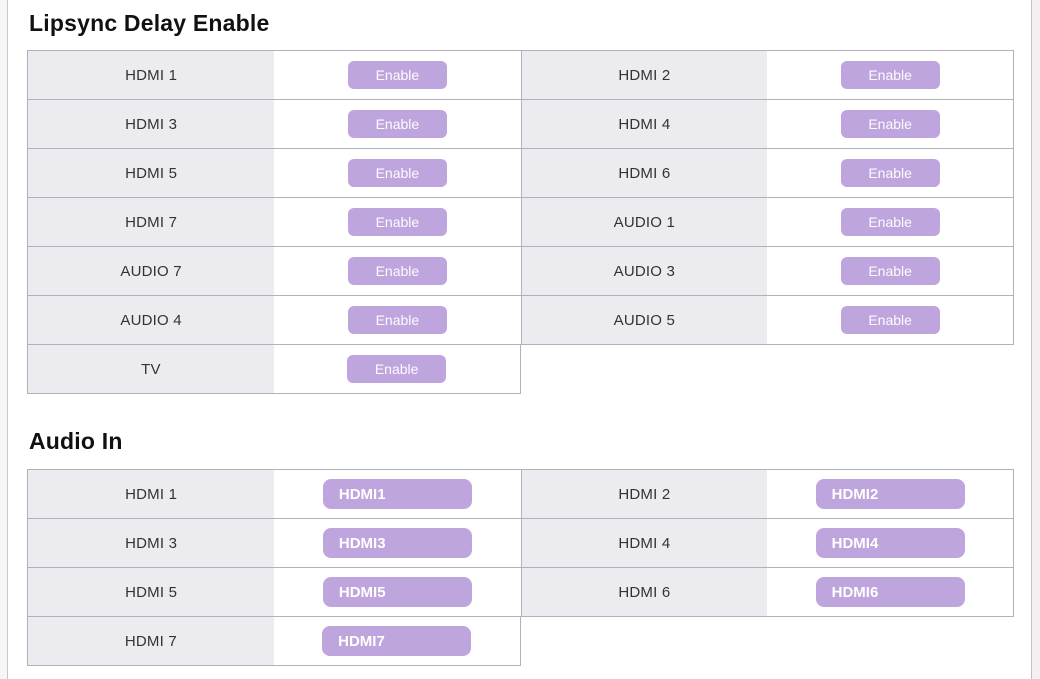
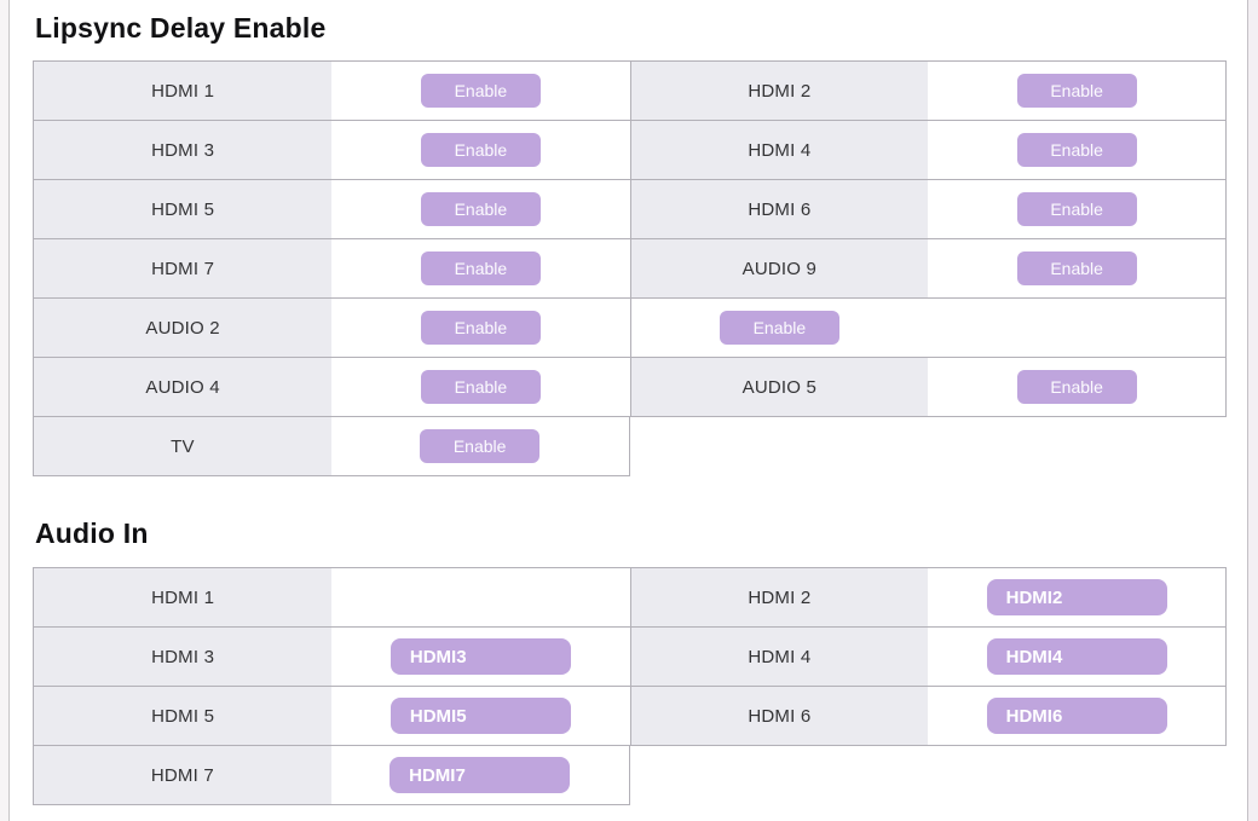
  Lipsync Delay Enable
  HDMI 1
  Enable
  HDMI 2
  Enable
  HDMI 3
  Enable
  HDMI 4
  Enable
  HDMI 5
  Enable
  HDMI 6
  Enable
  HDMI 7
  Enable
- AUDIO 1
+ AUDIO 9
  Enable
- AUDIO 7
+ AUDIO 2
  Enable
- AUDIO 3
  Enable
  AUDIO 4
  Enable
  AUDIO 5
  Enable
  TV
  Enable
  Audio In
  HDMI 1
- HDMI1
  HDMI 2
  HDMI2
  HDMI 3
  HDMI3
  HDMI 4
  HDMI4
  HDMI 5
  HDMI5
  HDMI 6
  HDMI6
  HDMI 7
  HDMI7
